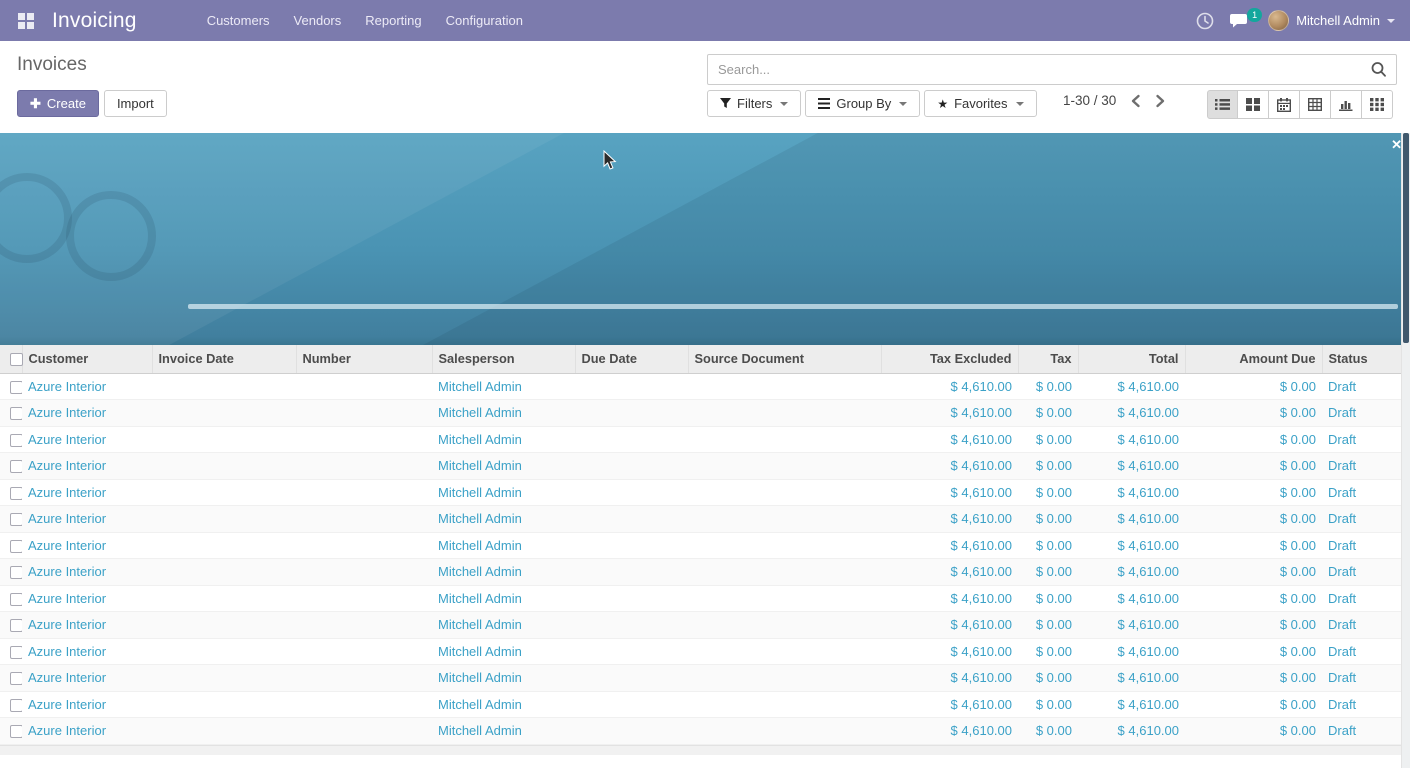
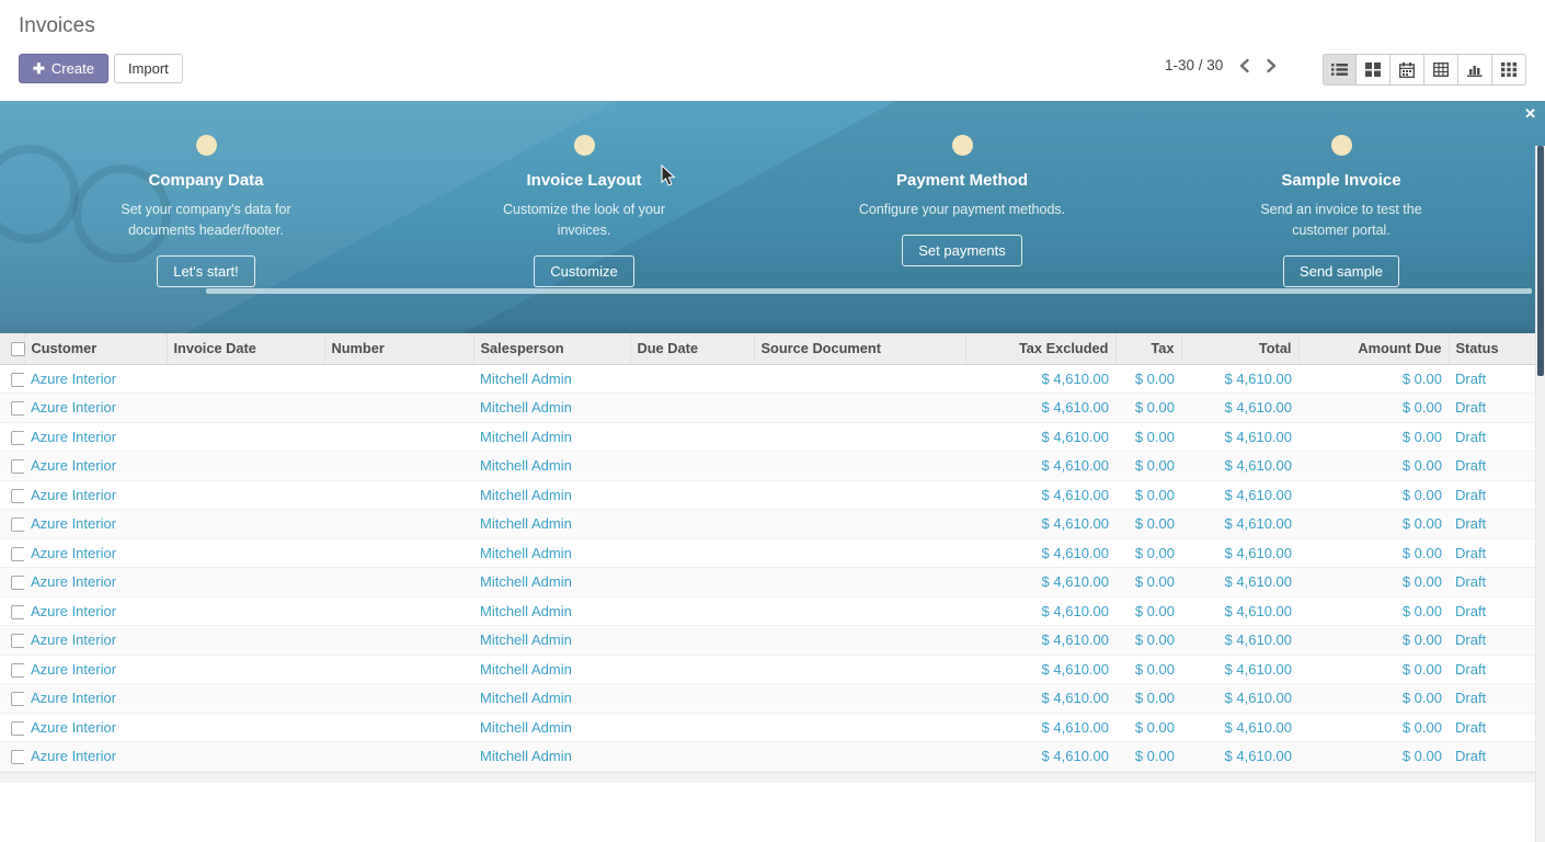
- Invoicing
- Customers
- Vendors
- Reporting
- Configuration
- 1
- Mitchell Admin
  Invoices
  ✚
  Create
  Import
- Search...
- Filters
- Group By
- ★
- Favorites
  1-30 / 30
  ✕
+ Company Data
+ Set your company's data for documents header/footer.
+ Let's start!
+ Invoice Layout
+ Customize the look of your invoices.
+ Customize
+ Payment Method
+ Configure your payment methods.
+ Set payments
+ Sample Invoice
+ Send an invoice to test the customer portal.
+ Send sample
  	Customer	Invoice Date	Number	Salesperson	Due Date	Source Document	Tax Excluded	Tax	Total	Amount Due	Status
  	Azure Interior			Mitchell Admin			$ 4,610.00	$ 0.00	$ 4,610.00	$ 0.00	Draft
  	Azure Interior			Mitchell Admin			$ 4,610.00	$ 0.00	$ 4,610.00	$ 0.00	Draft
  	Azure Interior			Mitchell Admin			$ 4,610.00	$ 0.00	$ 4,610.00	$ 0.00	Draft
  	Azure Interior			Mitchell Admin			$ 4,610.00	$ 0.00	$ 4,610.00	$ 0.00	Draft
  	Azure Interior			Mitchell Admin			$ 4,610.00	$ 0.00	$ 4,610.00	$ 0.00	Draft
  	Azure Interior			Mitchell Admin			$ 4,610.00	$ 0.00	$ 4,610.00	$ 0.00	Draft
  	Azure Interior			Mitchell Admin			$ 4,610.00	$ 0.00	$ 4,610.00	$ 0.00	Draft
  	Azure Interior			Mitchell Admin			$ 4,610.00	$ 0.00	$ 4,610.00	$ 0.00	Draft
  	Azure Interior			Mitchell Admin			$ 4,610.00	$ 0.00	$ 4,610.00	$ 0.00	Draft
  	Azure Interior			Mitchell Admin			$ 4,610.00	$ 0.00	$ 4,610.00	$ 0.00	Draft
  	Azure Interior			Mitchell Admin			$ 4,610.00	$ 0.00	$ 4,610.00	$ 0.00	Draft
  	Azure Interior			Mitchell Admin			$ 4,610.00	$ 0.00	$ 4,610.00	$ 0.00	Draft
  	Azure Interior			Mitchell Admin			$ 4,610.00	$ 0.00	$ 4,610.00	$ 0.00	Draft
  	Azure Interior			Mitchell Admin			$ 4,610.00	$ 0.00	$ 4,610.00	$ 0.00	Draft
